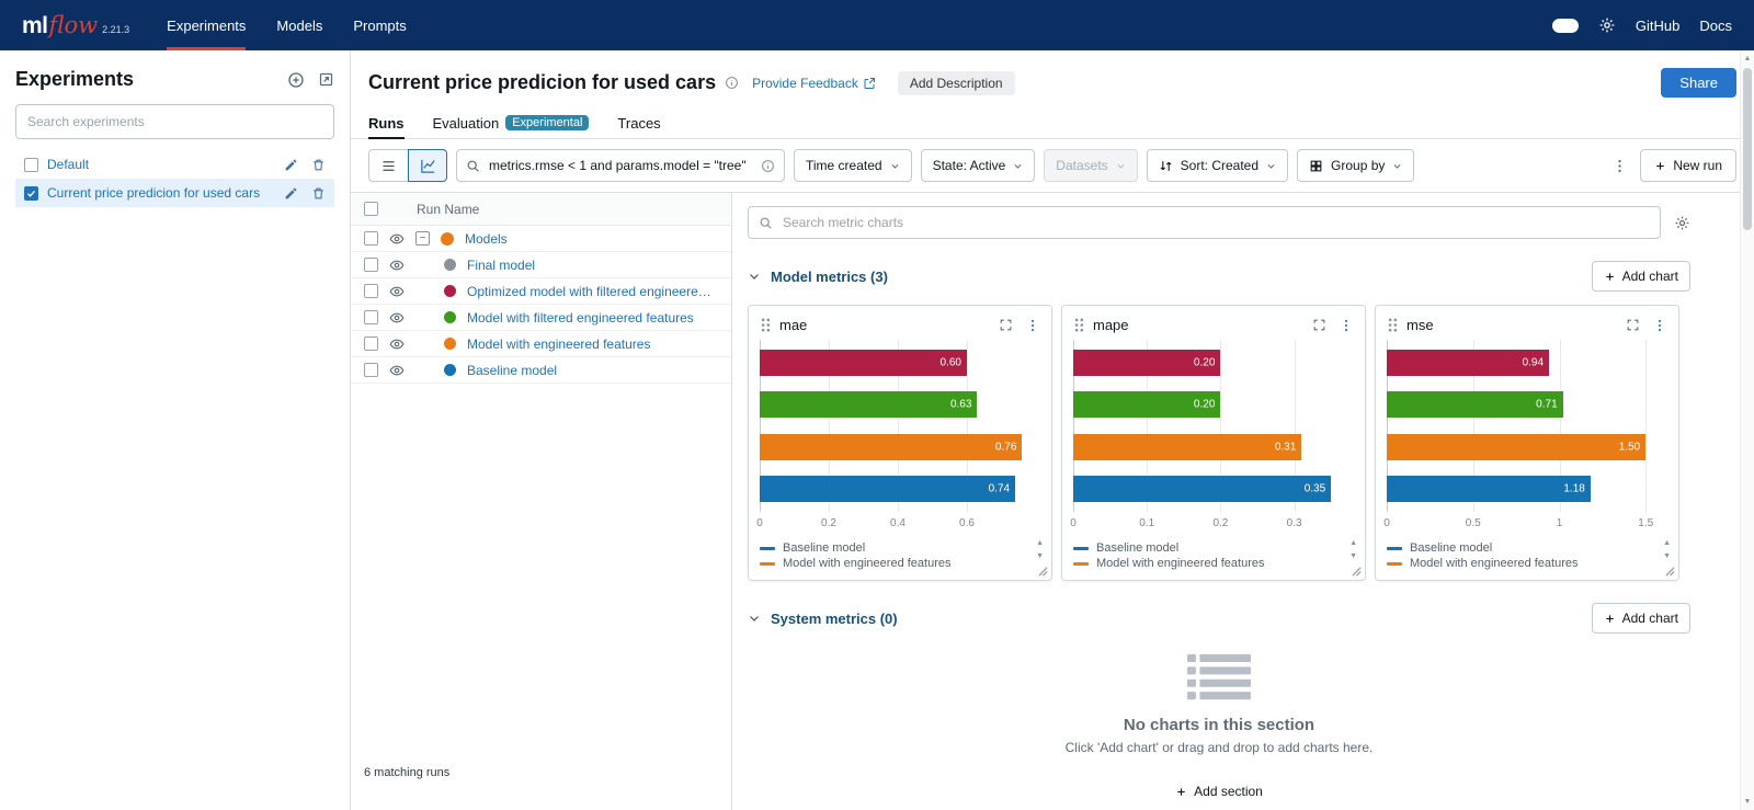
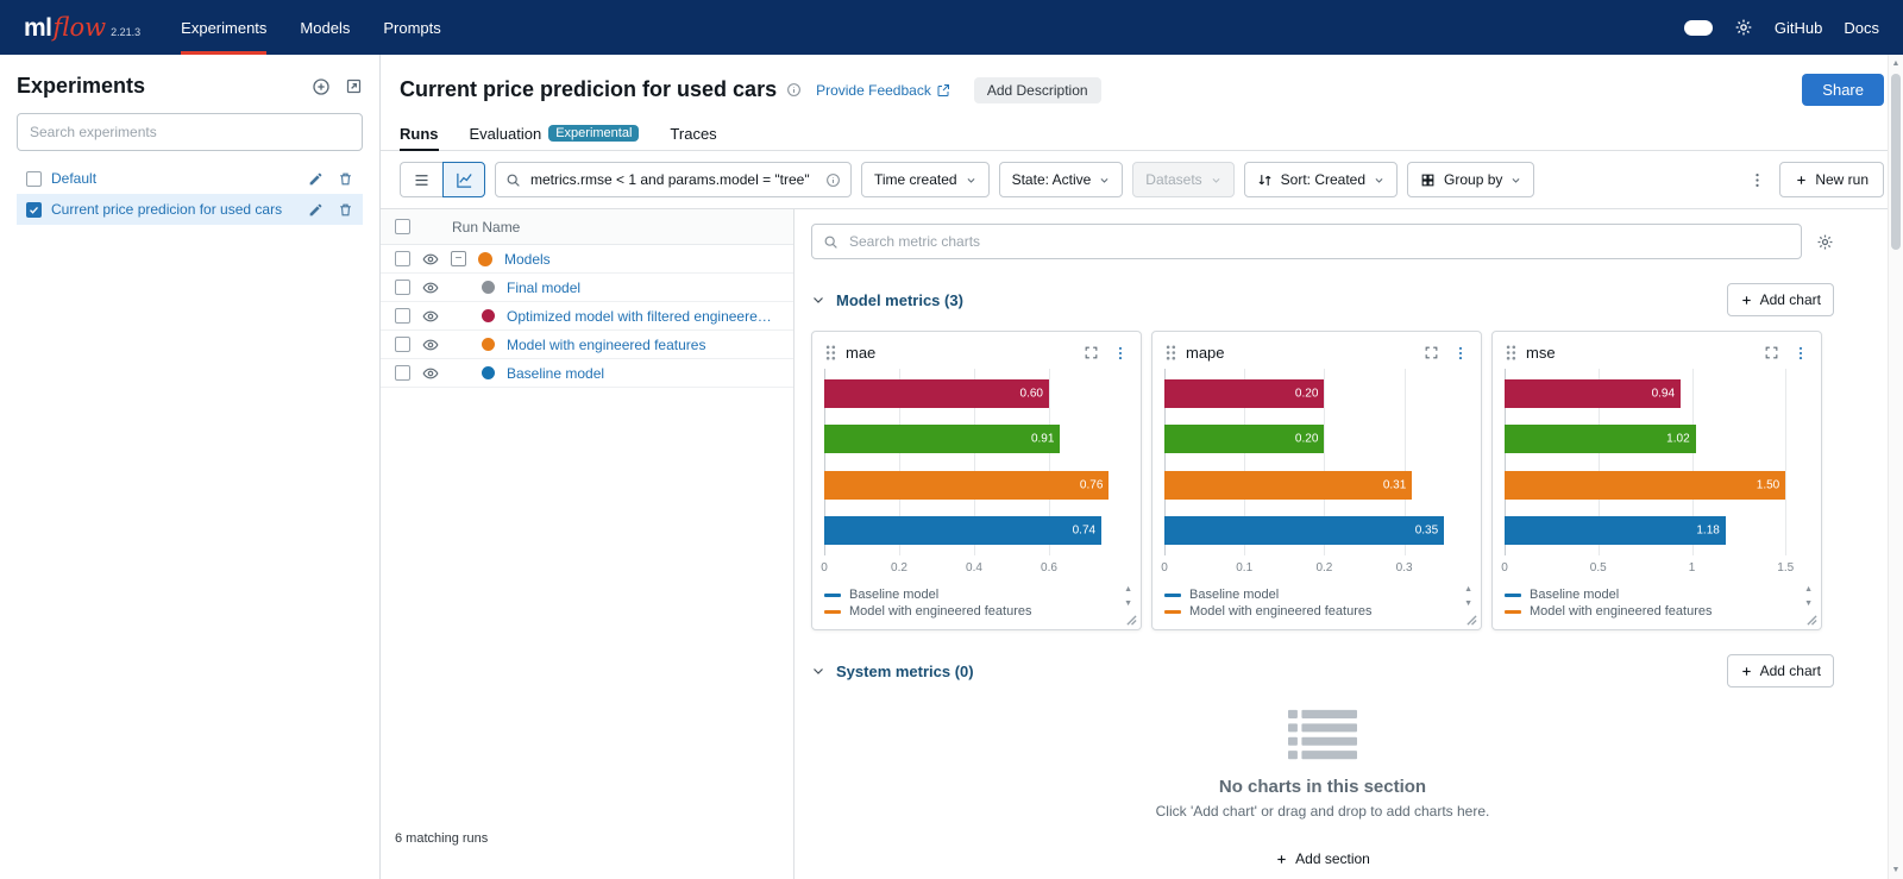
  ml
  flow
  2.21.3
  Experiments
  Models
  Prompts
  GitHub
  Docs
  Experiments
  Search experiments
  Default
  Current price predicion for used cars
  Current price predicion for used cars
  Provide Feedback
  Add Description
  Share
  Runs
  Evaluation
  Experimental
  Traces
  metrics.rmse < 1 and params.model = "tree"
  Time created
  State: Active
  Datasets
  Sort: Created
  Group by
  New run
  Run Name
  −
  Models
  Final model
  Optimized model with filtered engineered fe
- Model with filtered engineered features
  Model with engineered features
  Baseline model
  6 matching runs
  Search metric charts
  Model metrics (3)
  Add chart
  mae
  0.60
- 0.63
+ 0.91
  0.76
  0.74
  0
  0.2
  0.4
  0.6
  Baseline model
  Model with engineered features
  mape
  0.20
  0.20
  0.31
  0.35
  0
  0.1
  0.2
  0.3
  Baseline model
  Model with engineered features
  mse
  0.94
- 0.71
+ 1.02
  1.50
  1.18
  0
  0.5
  1
  1.5
  Baseline model
  Model with engineered features
  System metrics (0)
  Add chart
  No charts in this section
  Click 'Add chart' or drag and drop to add charts here.
  Add section
